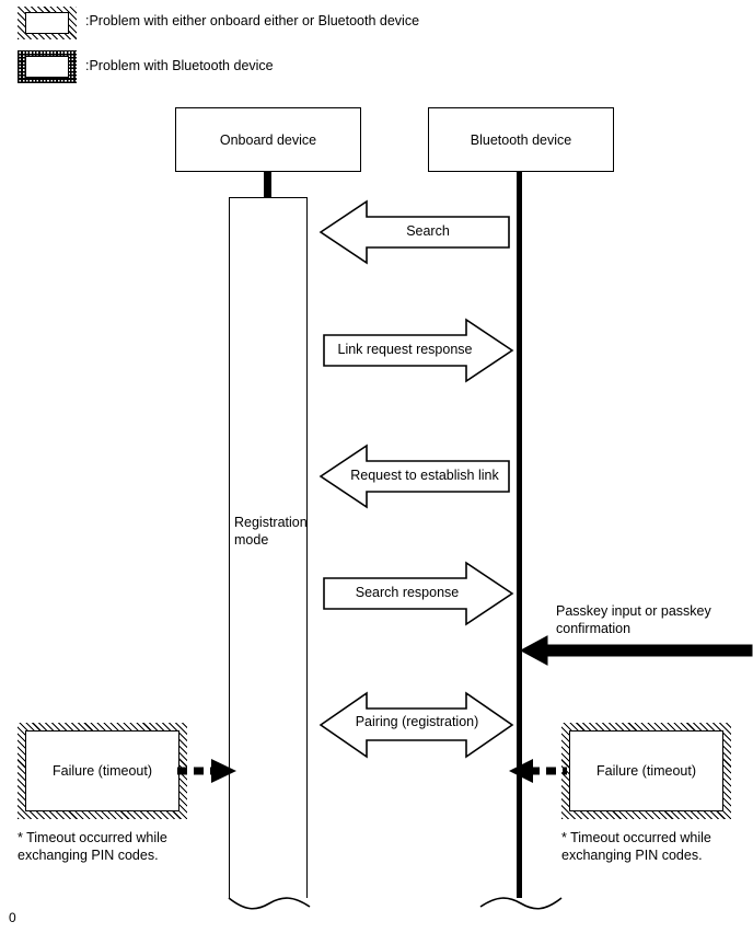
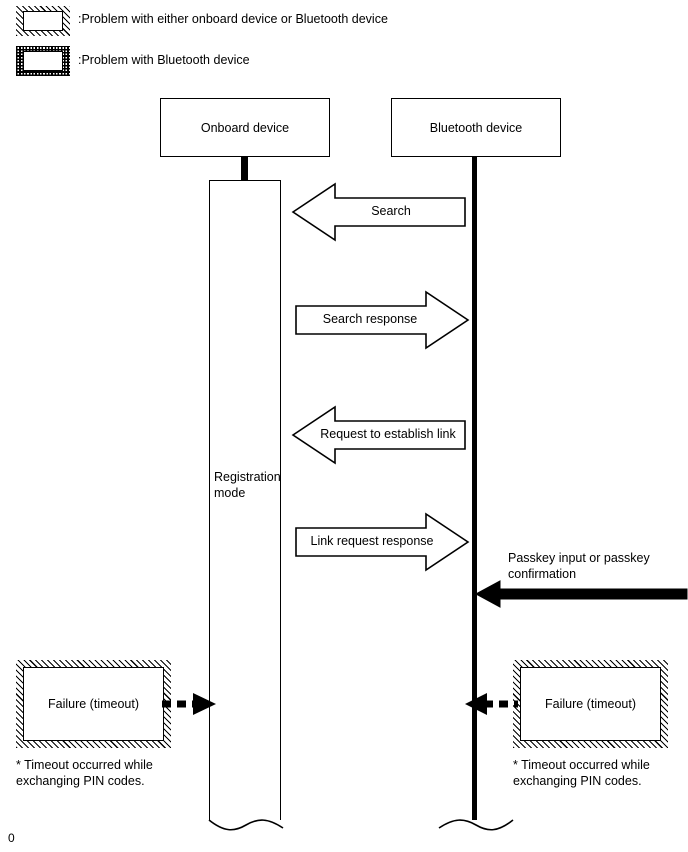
- :Problem with either onboard either or Bluetooth device
+ :Problem with either onboard device or Bluetooth device
  :Problem with Bluetooth device
  Onboard device
  Bluetooth device
  Registration
  mode
  Search
- Link request response
+ Search response
  Request to establish link
- Search response
+ Link request response
  Passkey input or passkey
  confirmation
- Pairing (registration)
  Failure (timeout)
  * Timeout occurred while
  exchanging PIN codes.
  Failure (timeout)
  * Timeout occurred while
  exchanging PIN codes.
  0
